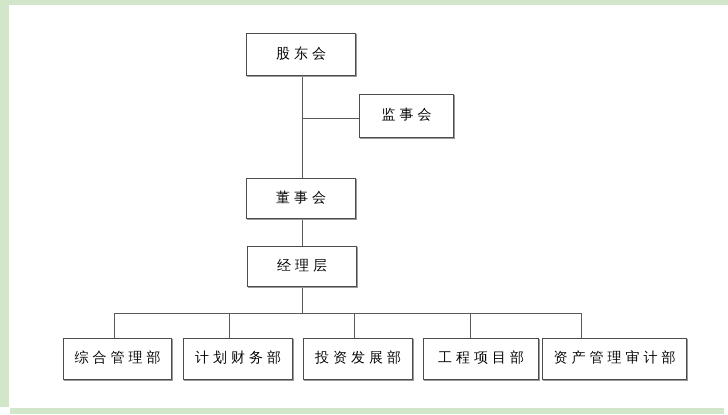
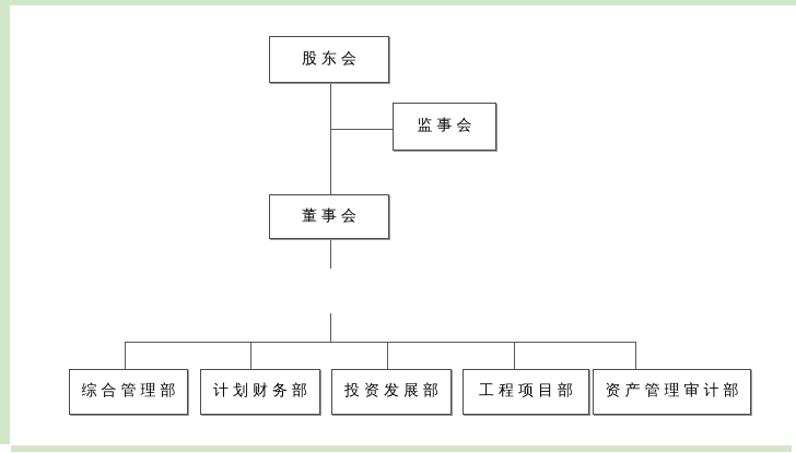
  股东会
  监事会
  董事会
- 经理层
  综合管理部
  计划财务部
  投资发展部
  工程项目部
  资产管理审计部
